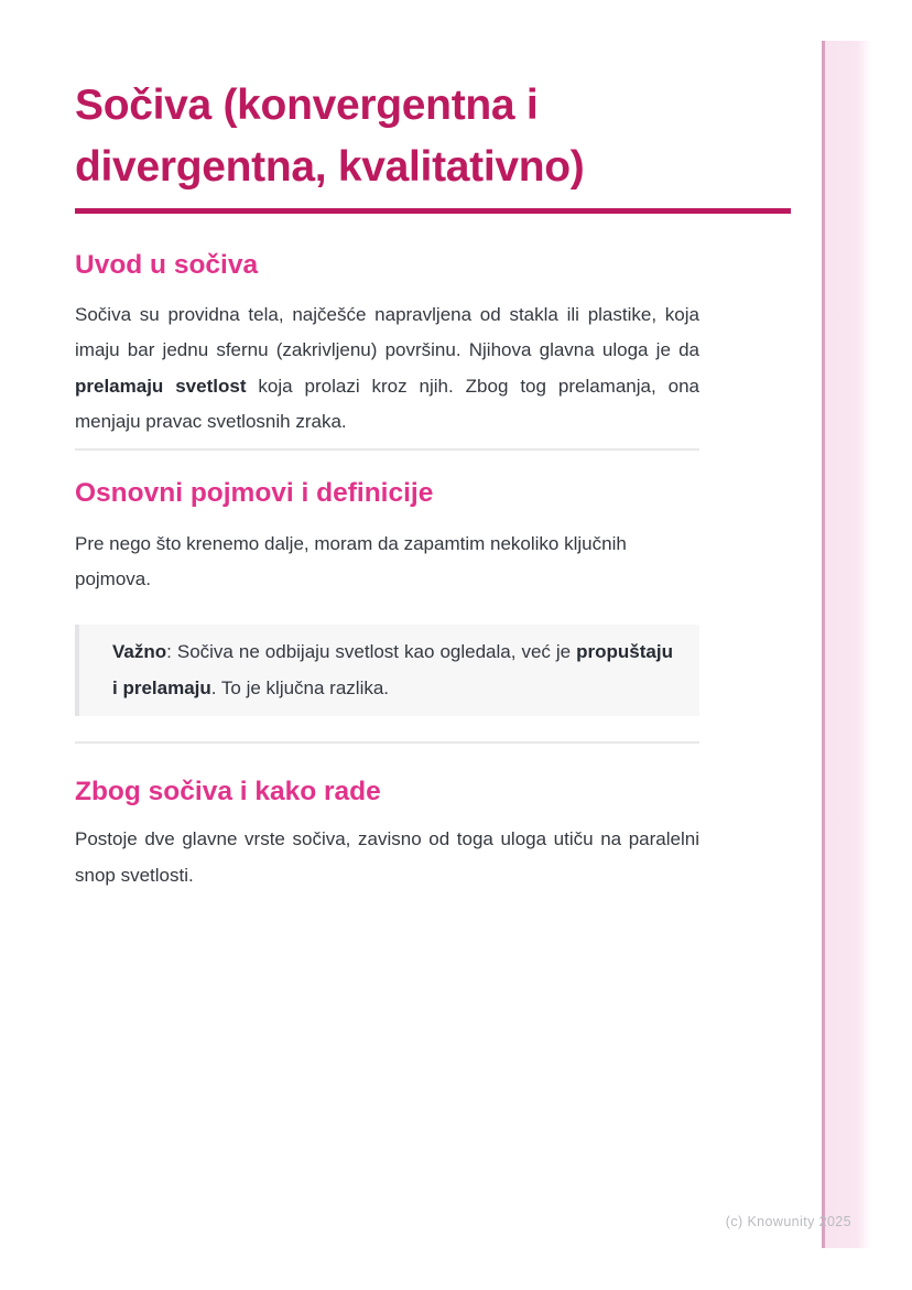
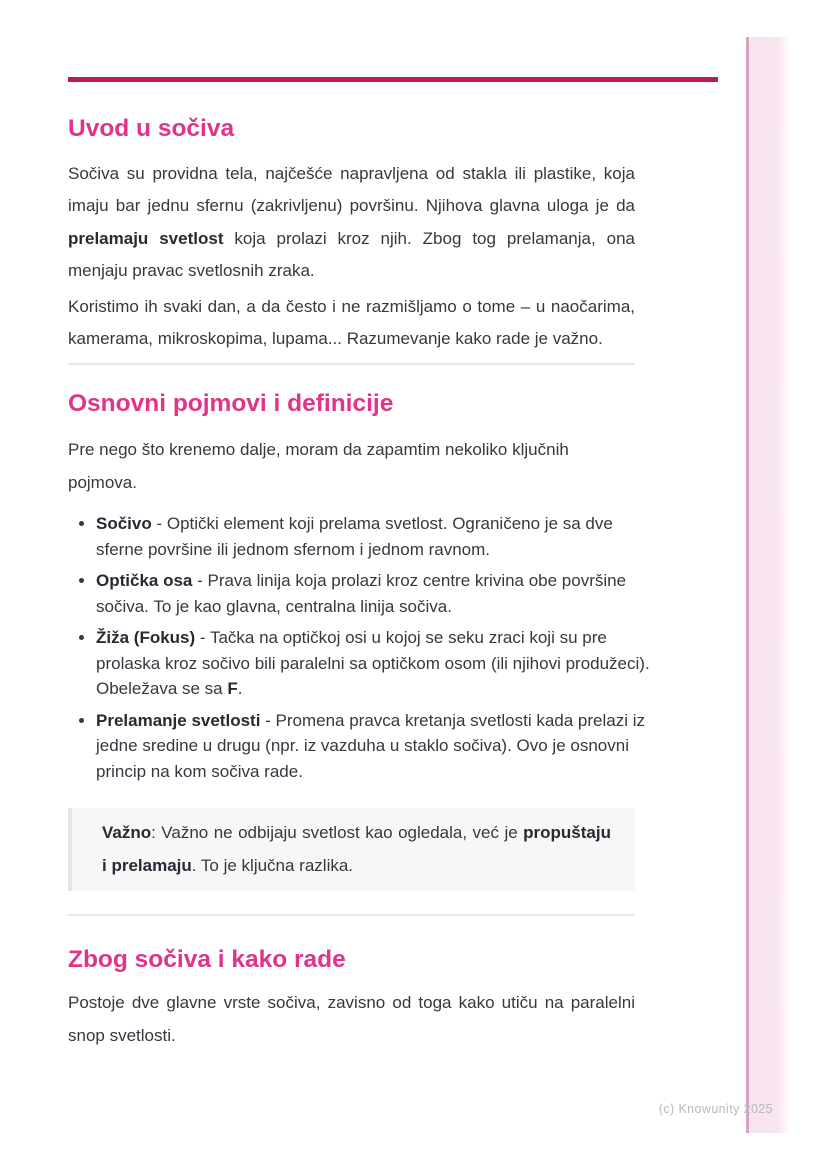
- Sočiva (konvergentna i divergentna, kvalitativno)
  Uvod u sočiva
  Sočiva su providna tela, najčešće napravljena od stakla ili plastike, koja imaju bar jednu sfernu (zakrivljenu) površinu. Njihova glavna uloga je da prelamaju svetlost koja prolazi kroz njih. Zbog tog prelamanja, ona menjaju pravac svetlosnih zraka.
+ Koristimo ih svaki dan, a da često i ne razmišljamo o tome – u naočarima, kamerama, mikroskopima, lupama... Razumevanje kako rade je važno.
  Osnovni pojmovi i definicije
  Pre nego što krenemo dalje, moram da zapamtim nekoliko ključnih pojmova.
+ Sočivo - Optički element koji prelama svetlost. Ograničeno je sa dve sferne površine ili jednom sfernom i jednom ravnom.
+ Optička osa - Prava linija koja prolazi kroz centre krivina obe površine sočiva. To je kao glavna, centralna linija sočiva.
+ Žiža (Fokus) - Tačka na optičkoj osi u kojoj se seku zraci koji su pre prolaska kroz sočivo bili paralelni sa optičkom osom (ili njihovi produžeci). Obeležava se sa F.
+ Prelamanje svetlosti - Promena pravca kretanja svetlosti kada prelazi iz jedne sredine u drugu (npr. iz vazduha u staklo sočiva). Ovo je osnovni princip na kom sočiva rade.
- Važno: Sočiva ne odbijaju svetlost kao ogledala, već je propuštaju i prelamaju. To je ključna razlika.
+ Važno: Važno ne odbijaju svetlost kao ogledala, već je propuštaju i prelamaju. To je ključna razlika.
  Zbog sočiva i kako rade
- Postoje dve glavne vrste sočiva, zavisno od toga uloga utiču na paralelni snop svetlosti.
+ Postoje dve glavne vrste sočiva, zavisno od toga kako utiču na paralelni snop svetlosti.
  (c) Knowunity 2025
